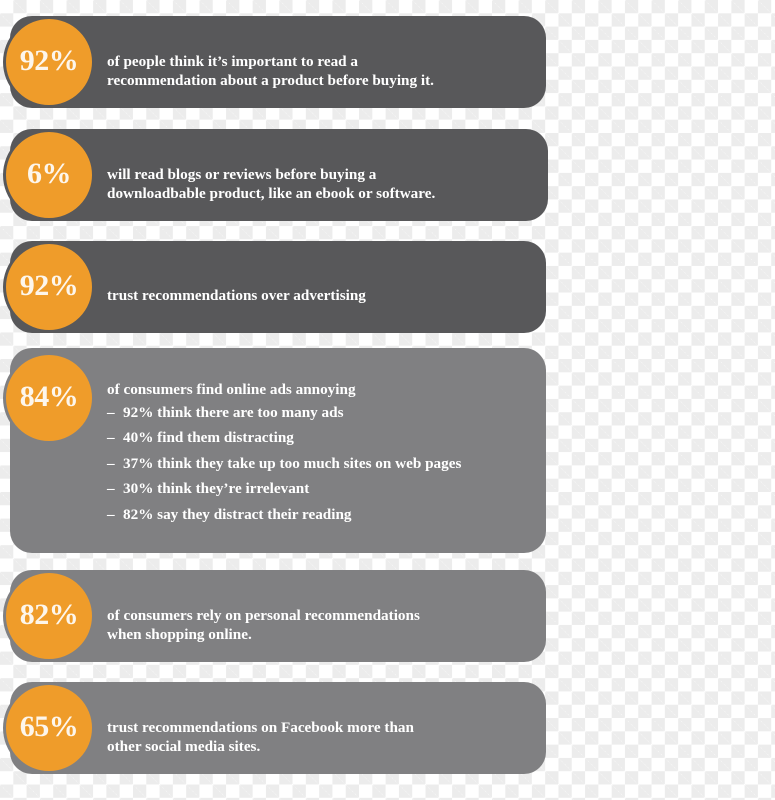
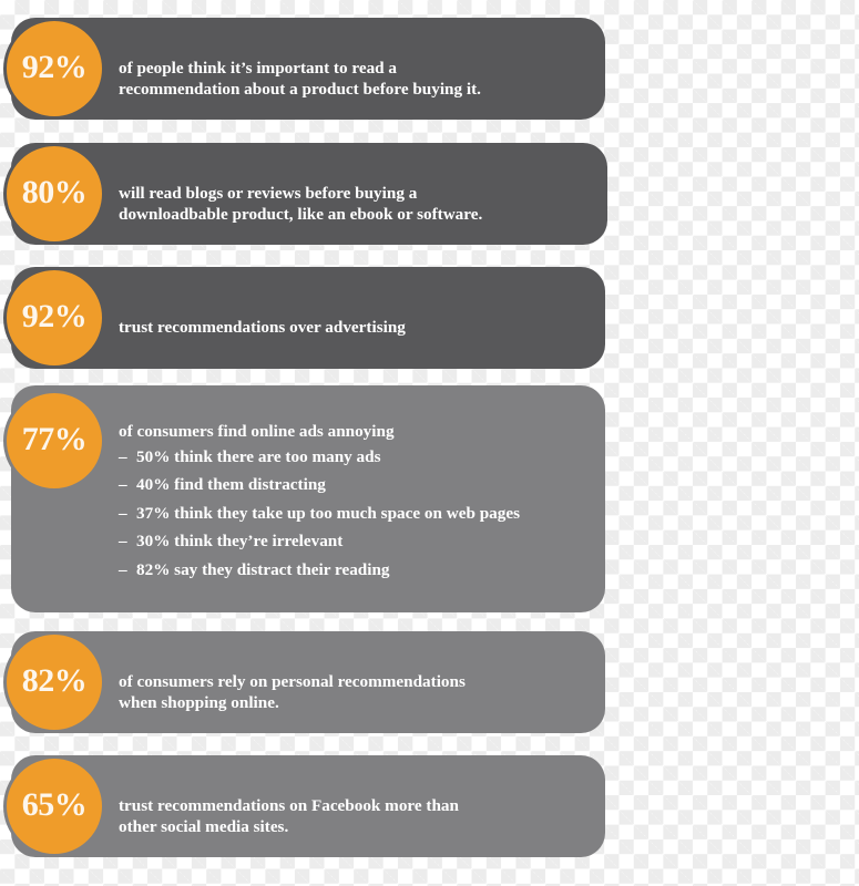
  92%
  of people think it’s important to read a
  recommendation about a product before buying it.
- 6%
+ 80%
  will read blogs or reviews before buying a
  downloadbable product, like an ebook or software.
  92%
  trust recommendations over advertising
- 84%
+ 77%
  of consumers find online ads annoying
- – 92% think there are too many ads
+ – 50% think there are too many ads
  – 40% find them distracting
- – 37% think they take up too much sites on web pages
+ – 37% think they take up too much space on web pages
  – 30% think they’re irrelevant
  – 82% say they distract their reading
  82%
  of consumers rely on personal recommendations
  when shopping online.
  65%
  trust recommendations on Facebook more than
  other social media sites.
